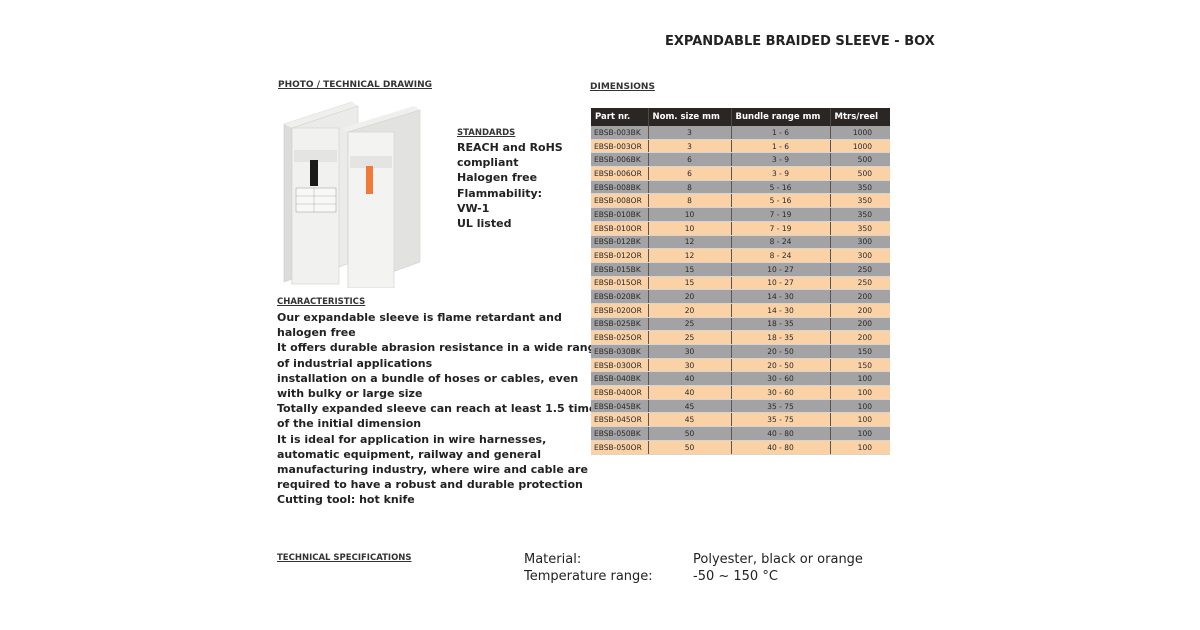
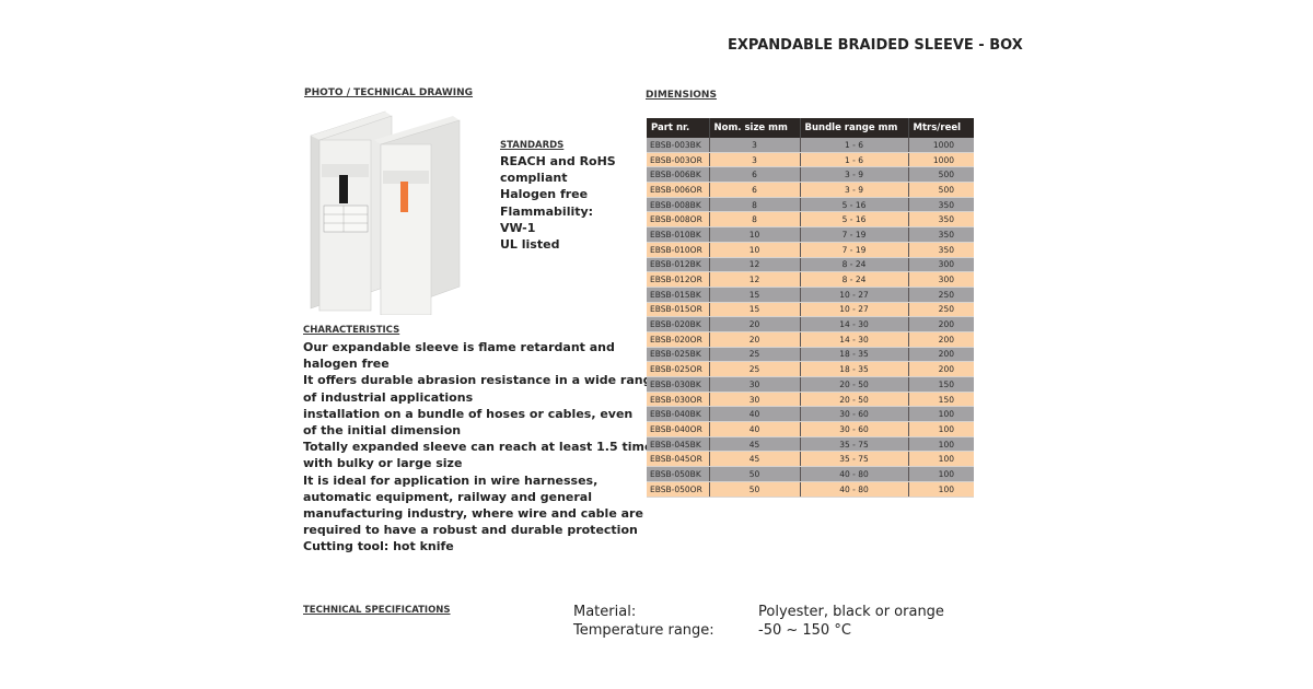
  EXPANDABLE BRAIDED SLEEVE - BOX
  PHOTO / TECHNICAL DRAWING
  STANDARDS
  REACH and RoHS
  compliant
  Halogen free
  Flammability:
  VW-1
  UL listed
  CHARACTERISTICS
  Our expandable sleeve is flame retardant and
  halogen free
  It offers durable abrasion resistance in a wide ran
  of industrial applications
  installation on a bundle of hoses or cables, even
- with bulky or large size
+ of the initial dimension
  Totally expanded sleeve can reach at least 1.5 tim
- of the initial dimension
+ with bulky or large size
  It is ideal for application in wire harnesses,
  automatic equipment, railway and general
  manufacturing industry, where wire and cable are
  required to have a robust and durable protection
  Cutting tool: hot knife
  DIMENSIONS
  Part nr.	Nom. size mm	Bundle range mm	Mtrs/reel
  EBSB-003BK	3	1 - 6	1000
  EBSB-003OR	3	1 - 6	1000
  EBSB-006BK	6	3 - 9	500
  EBSB-006OR	6	3 - 9	500
  EBSB-008BK	8	5 - 16	350
  EBSB-008OR	8	5 - 16	350
  EBSB-010BK	10	7 - 19	350
  EBSB-010OR	10	7 - 19	350
  EBSB-012BK	12	8 - 24	300
  EBSB-012OR	12	8 - 24	300
  EBSB-015BK	15	10 - 27	250
  EBSB-015OR	15	10 - 27	250
  EBSB-020BK	20	14 - 30	200
  EBSB-020OR	20	14 - 30	200
  EBSB-025BK	25	18 - 35	200
  EBSB-025OR	25	18 - 35	200
  EBSB-030BK	30	20 - 50	150
  EBSB-030OR	30	20 - 50	150
  EBSB-040BK	40	30 - 60	100
  EBSB-040OR	40	30 - 60	100
  EBSB-045BK	45	35 - 75	100
  EBSB-045OR	45	35 - 75	100
  EBSB-050BK	50	40 - 80	100
  EBSB-050OR	50	40 - 80	100
  TECHNICAL SPECIFICATIONS
  Material:
  Polyester, black or orange
  Temperature range:
  -50 ~ 150 °C
